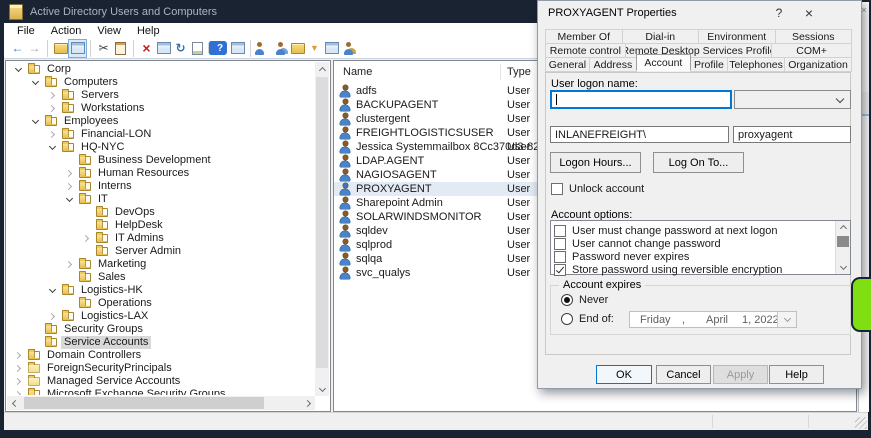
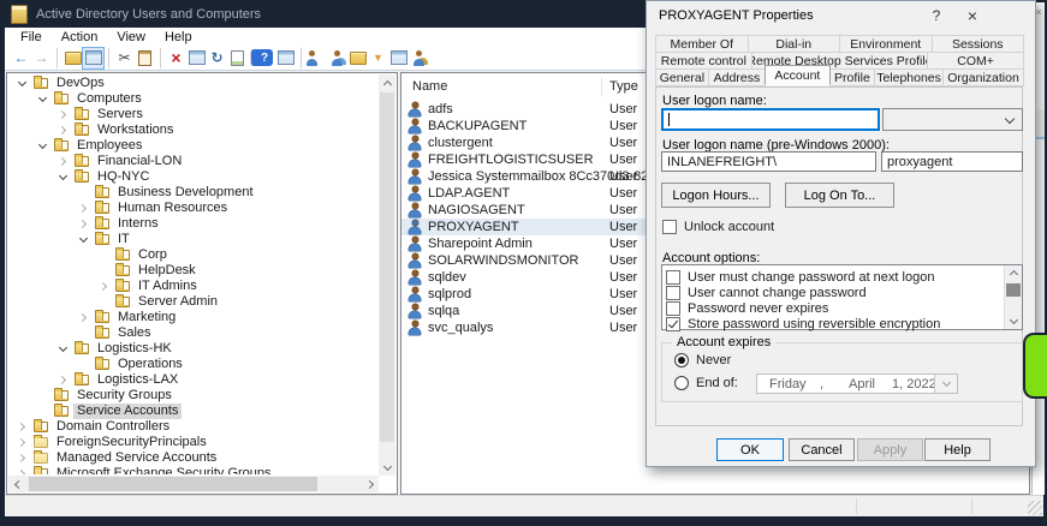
  Active Directory Users and Computers
  File
  Action
  View
  Help
  ←
  →
  ✂
  ×
  ↻
  ?
  ▼
- Corp
+ DevOps
  Computers
  Servers
  Workstations
  Employees
  Financial-LON
  HQ-NYC
  Business Development
  Human Resources
  Interns
  IT
- DevOps
+ Corp
  HelpDesk
  IT Admins
  Server Admin
  Marketing
  Sales
  Logistics-HK
  Operations
  Logistics-LAX
  Security Groups
  Service Accounts
  Domain Controllers
  ForeignSecurityPrincipals
  Managed Service Accounts
  Microsoft Exchange Security Groups
  Name
  Type
  adfs
  User
  BACKUPAGENT
  User
  clustergent
  User
  FREIGHTLOGISTICSUSER
  User
  Jessica Systemmailbox 8Cc370d3-8
  User
  LDAP.AGENT
  User
  NAGIOSAGENT
  User
  PROXYAGENT
  User
  Sharepoint Admin
  User
  SOLARWINDSMONITOR
  User
  sqldev
  User
  sqlprod
  User
  sqlqa
  User
  svc_qualys
  User
  PROXYAGENT Properties
  ?
  ×
  Member Of
  Dial-in
  Environment
  Sessions
  Remote control
  Remote Desktop Services Profil
  COM+
  General
  Address
  Account
  Profile
  Telephones
  Organization
  User logon name:
+ User logon name (pre-Windows 2000):
  INLANEFREIGHT\
  proxyagent
  Logon Hours...
  Log On To...
  Unlock account
  Account options:
  User must change password at next logon
  User cannot change password
  Password never expires
  Store password using reversible encryption
  Account expires
  Never
  End of:
  Friday
  ,
  April
  1, 2022
  OK
  Cancel
  Apply
  Help
  ×
